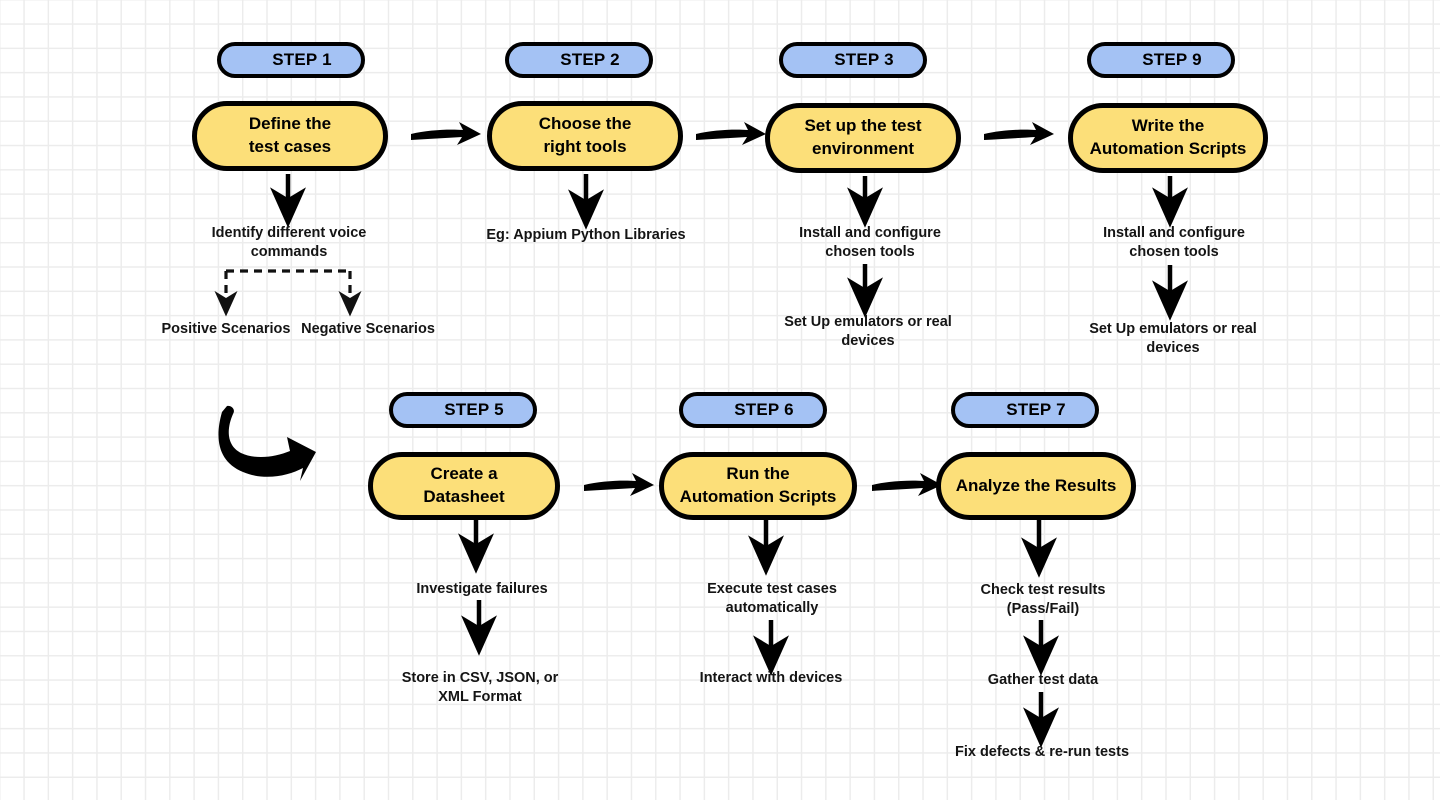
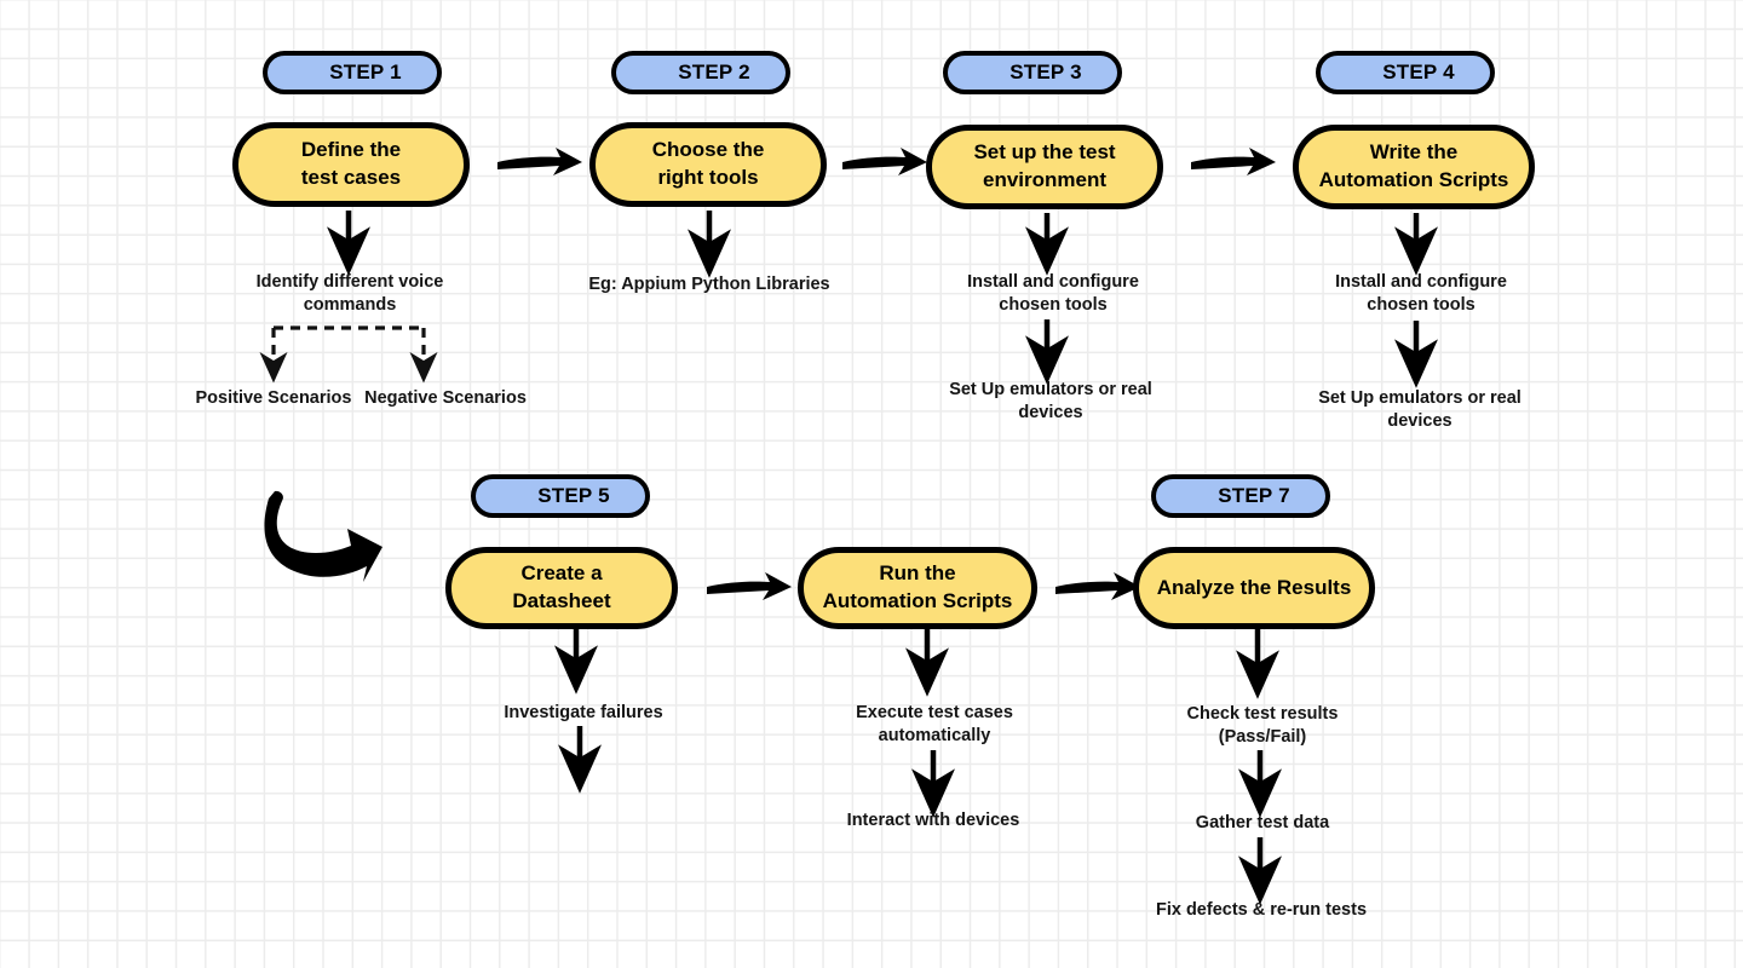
  STEP 1
  Define the
  test cases
  Identify different voice
  commands
  Positive Scenarios
  Negative Scenarios
  STEP 2
  Choose the
  right tools
  Eg: Appium Python Libraries
  STEP 3
  Set up the test
  environment
  Install and configure
  chosen tools
  Set Up emulators or real
  devices
- STEP 9
+ STEP 4
  Write the
  Automation Scripts
  Install and configure
  chosen tools
  Set Up emulators or real
  devices
  STEP 5
  Create a
  Datasheet
  Investigate failures
- Store in CSV, JSON, or
- XML Format
- STEP 6
  Run the
  Automation Scripts
  Execute test cases
  automatically
  Interact with devices
  STEP 7
  Analyze the Results
  Check test results
  (Pass/Fail)
  Gather test data
  Fix defects & re-run tests
